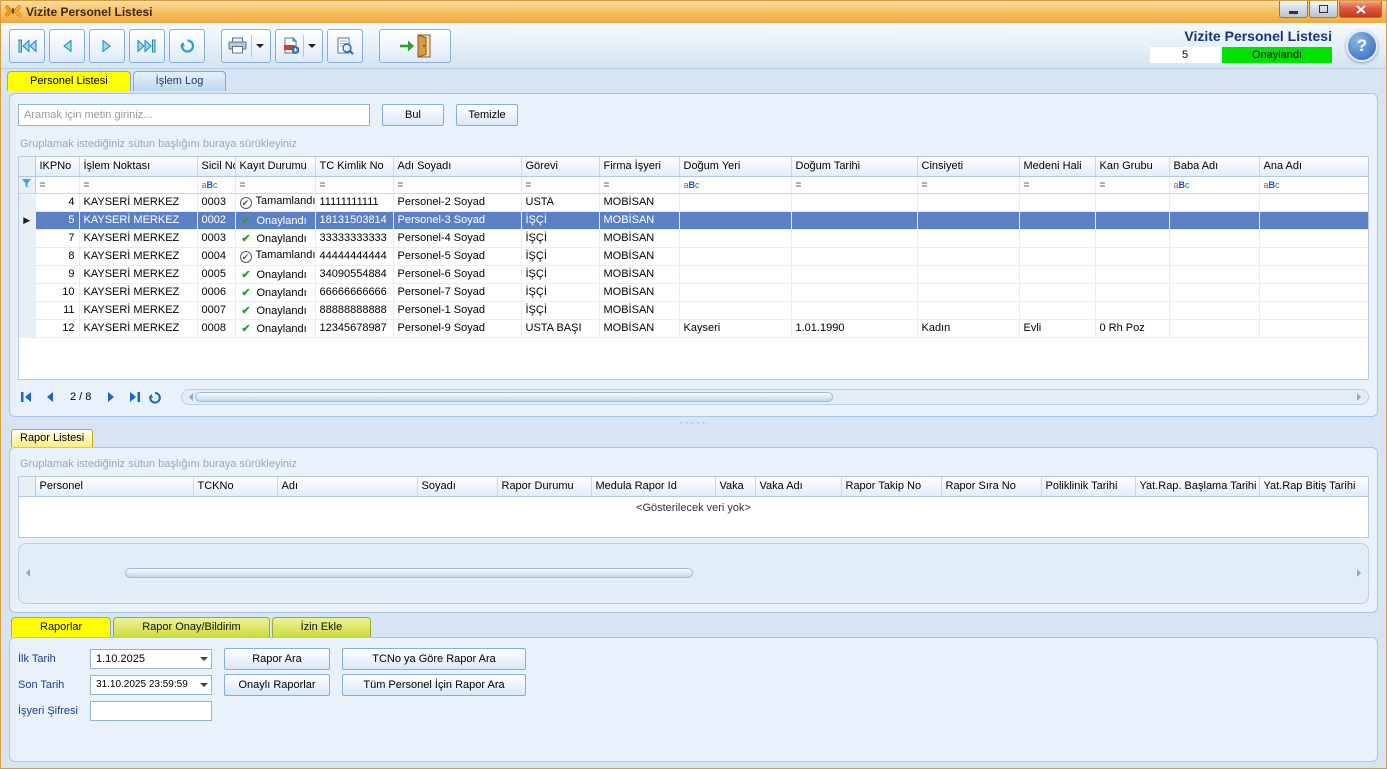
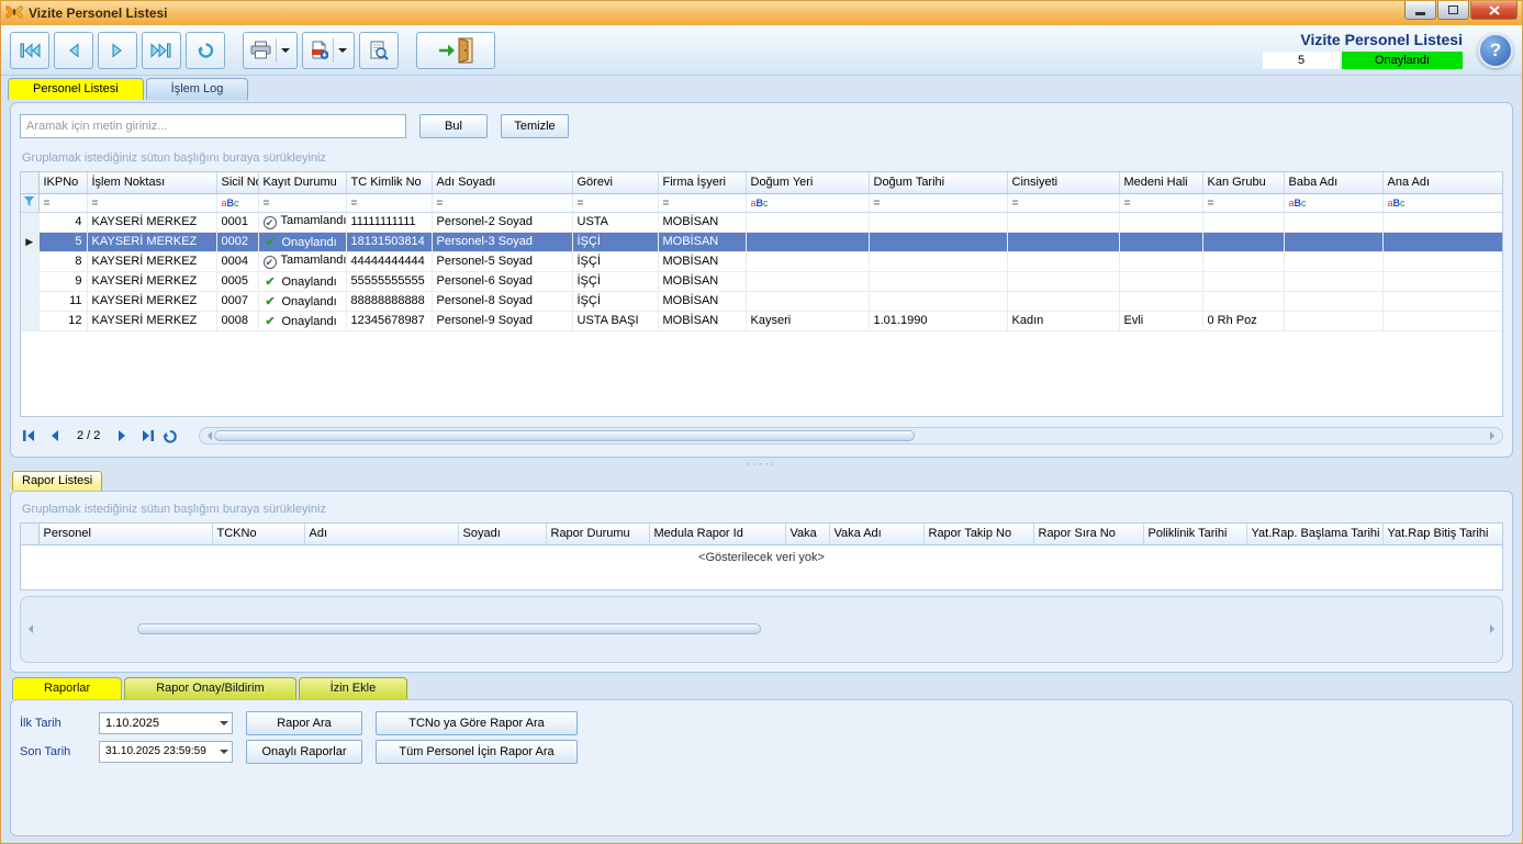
  Vizite Personel Listesi
  Vizite Personel Listesi
  5
  Onaylandı
  Personel Listesi
  İşlem Log
  Aramak için metin giriniz...
  Bul
  Temizle
  Gruplamak istediğiniz sütun başlığını buraya sürükleyiniz
  	IKPNo	İşlem Noktası	Sicil N	Kayıt Durumu	TC Kimlik No	Adı Soyadı	Görevi	Firma İşyeri	Doğum Yeri	Doğum Tarihi	Cinsiyeti	Medeni Hali	Kan Grubu	Baba Adı	Ana Adı
  	=	=	aBc	=	=	=	=	=	aBc	=	=	=	=	aBc	aBc
- 	4	KAYSERİ MERKEZ	0003	Tamamlandı	11111111111	Personel-2 Soyad	USTA	MOBİSAN
+ 	4	KAYSERİ MERKEZ	0001	Tamamlandı	11111111111	Personel-2 Soyad	USTA	MOBİSAN
  ▶	5	KAYSERİ MERKEZ	0002	Onaylandı	18131503814	Personel-3 Soyad	İŞÇİ	MOBİSAN
- 	7	KAYSERİ MERKEZ	0003	Onaylandı	33333333333	Personel-4 Soyad	İŞÇİ	MOBİSAN
  	8	KAYSERİ MERKEZ	0004	Tamamlandı	44444444444	Personel-5 Soyad	İŞÇİ	MOBİSAN
- 	9	KAYSERİ MERKEZ	0005	Onaylandı	34090554884	Personel-6 Soyad	İŞÇİ	MOBİSAN
+ 	9	KAYSERİ MERKEZ	0005	Onaylandı	55555555555	Personel-6 Soyad	İŞÇİ	MOBİSAN
- 	10	KAYSERİ MERKEZ	0006	Onaylandı	66666666666	Personel-7 Soyad	İŞÇİ	MOBİSAN
- 	11	KAYSERİ MERKEZ	0007	Onaylandı	88888888888	Personel-1 Soyad	İŞÇİ	MOBİSAN
+ 	11	KAYSERİ MERKEZ	0007	Onaylandı	88888888888	Personel-8 Soyad	İŞÇİ	MOBİSAN
  	12	KAYSERİ MERKEZ	0008	Onaylandı	12345678987	Personel-9 Soyad	USTA BAŞI	MOBİSAN	Kayseri	1.01.1990	Kadın	Evli	0 Rh Poz
- 2 / 8
+ 2 / 2
  Rapor Listesi
  Gruplamak istediğiniz sütun başlığını buraya sürükleyiniz
  	Personel	TCKNo	Adı	Soyadı	Rapor Durumu	Medula Rapor Id	Vaka	Vaka Adı	Rapor Takip No	Rapor Sıra No	Poliklinik Tarihi	Yat.Rap. Başlama Tarihi	Yat.Rap Bitiş Tarihi
  <Gösterilecek veri yok>
  Raporlar
  Rapor Onay/Bildirim
  İzin Ekle
  İlk Tarih
  1.10.2025
  Rapor Ara
  TCNo ya Göre Rapor Ara
  Son Tarih
  31.10.2025 23:59:59
  Onaylı Raporlar
  Tüm Personel İçin Rapor Ara
- İşyeri Şifresi
